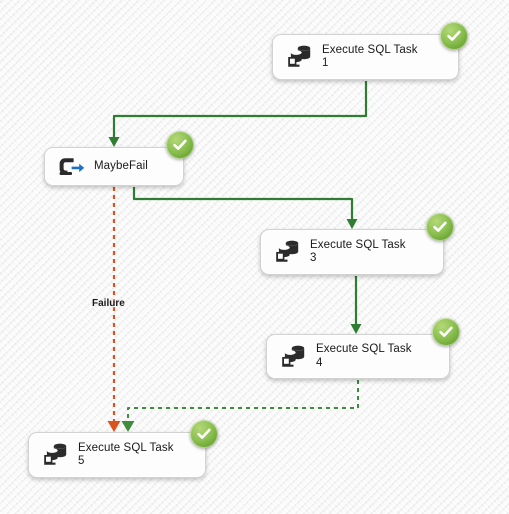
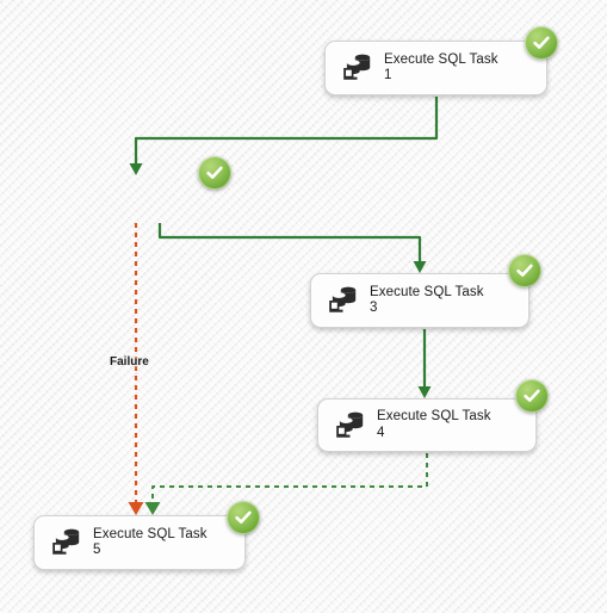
  Failure
  Execute SQL Task
  1
- MaybeFail
  Execute SQL Task
  3
  Execute SQL Task
  4
  Execute SQL Task
  5
